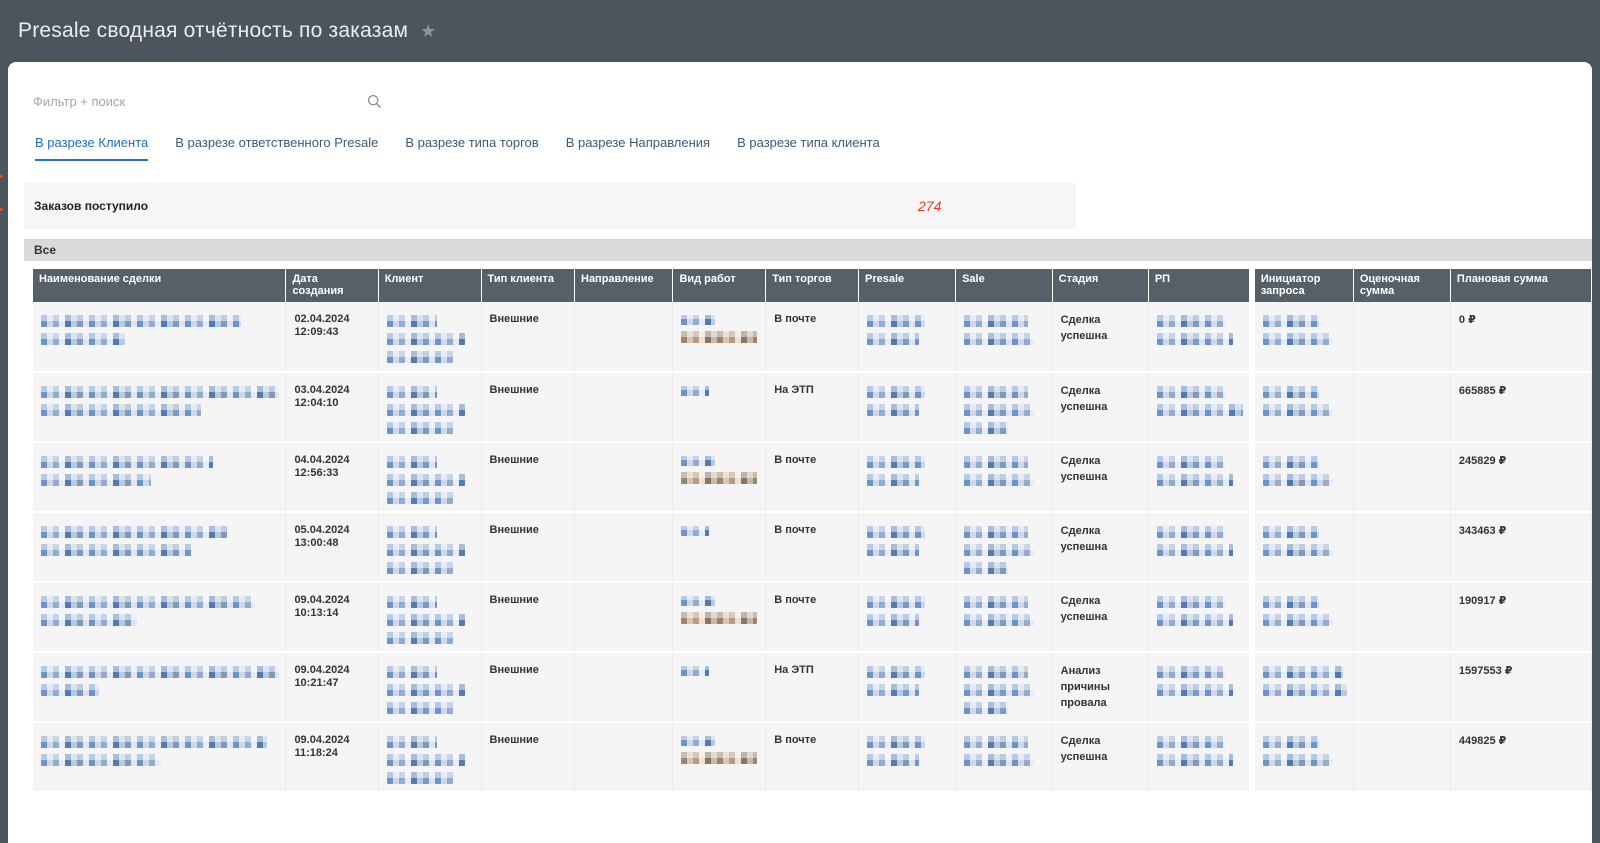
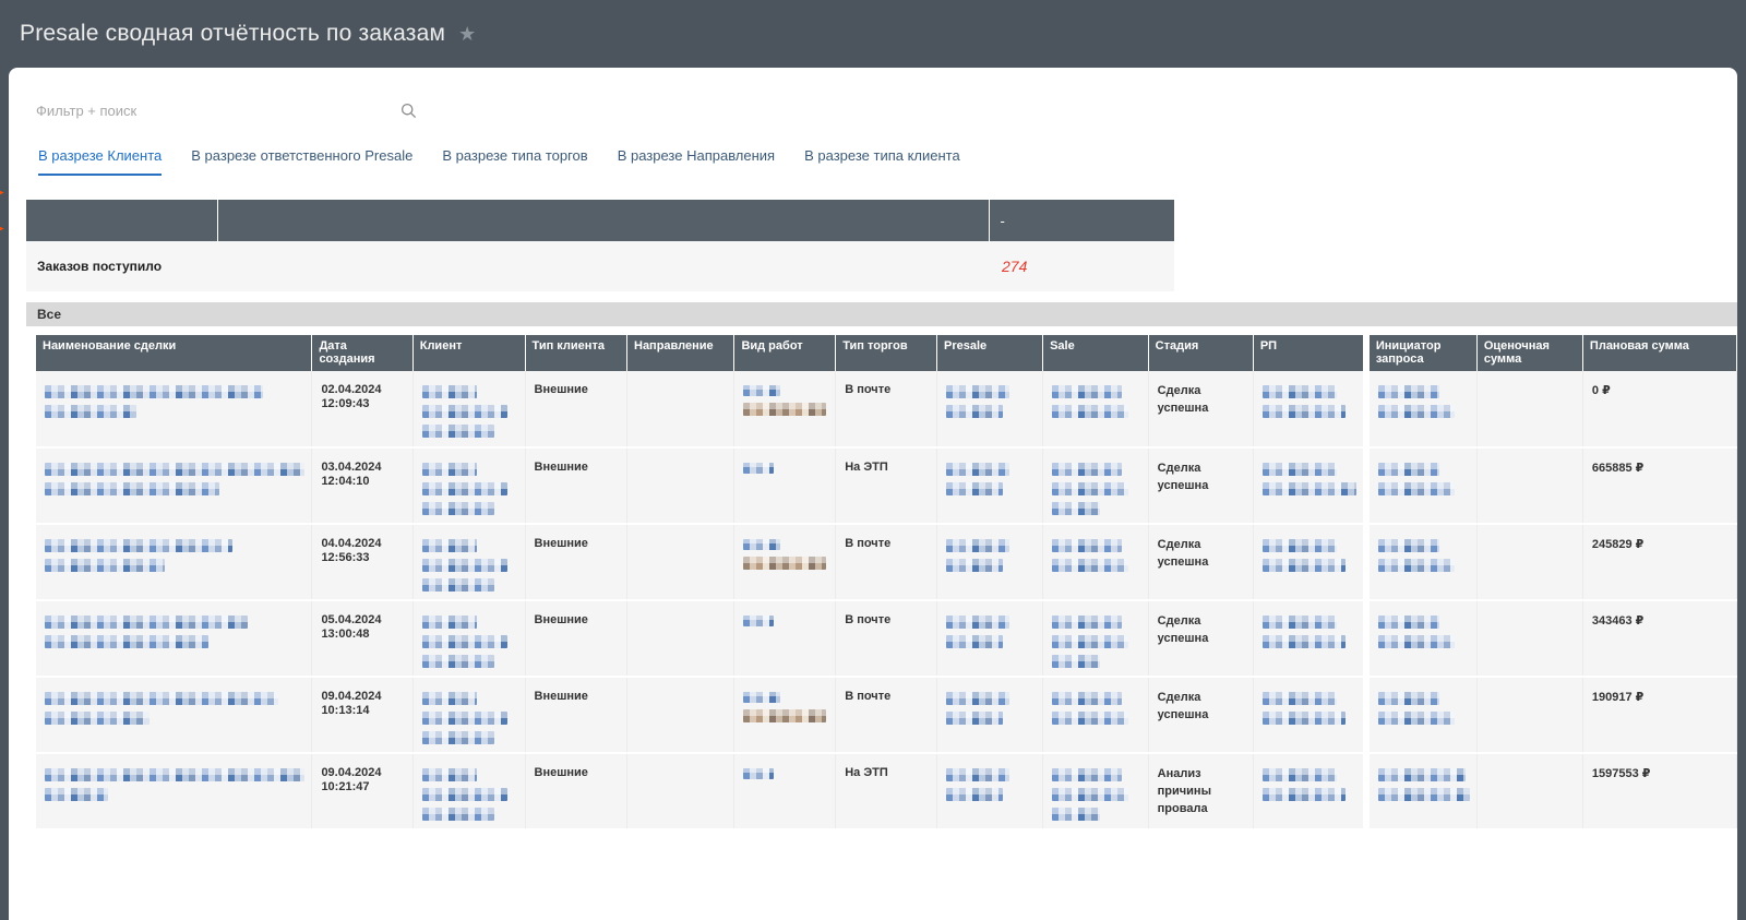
  Presale сводная отчётность по заказам
  ★
  Фильтр + поиск
  В разрезе Клиента
  В разрезе ответственного Presale
  В разрезе типа торгов
  В разрезе Направления
  В разрезе типа клиента
+ 		-
  Заказов поступило		274
  Все
  Наименование сделки	Дата создания	Клиент	Тип клиента	Направление	Вид работ	Тип торгов	Presale	Sale	Стадия	РП	Инициатор запроса	Оценочная сумма	Плановая сумма
  	02.04.202412:09:43		Внешние			В почте			Сделка успешна				0 ₽
  	03.04.202412:04:10		Внешние			На ЭТП			Сделка успешна				665885 ₽
  	04.04.202412:56:33		Внешние			В почте			Сделка успешна				245829 ₽
  	05.04.202413:00:48		Внешние			В почте			Сделка успешна				343463 ₽
  	09.04.202410:13:14		Внешние			В почте			Сделка успешна				190917 ₽
  	09.04.202410:21:47		Внешние			На ЭТП			Анализ причины провала				1597553 ₽
- 	09.04.202411:18:24		Внешние			В почте			Сделка успешна				449825 ₽
